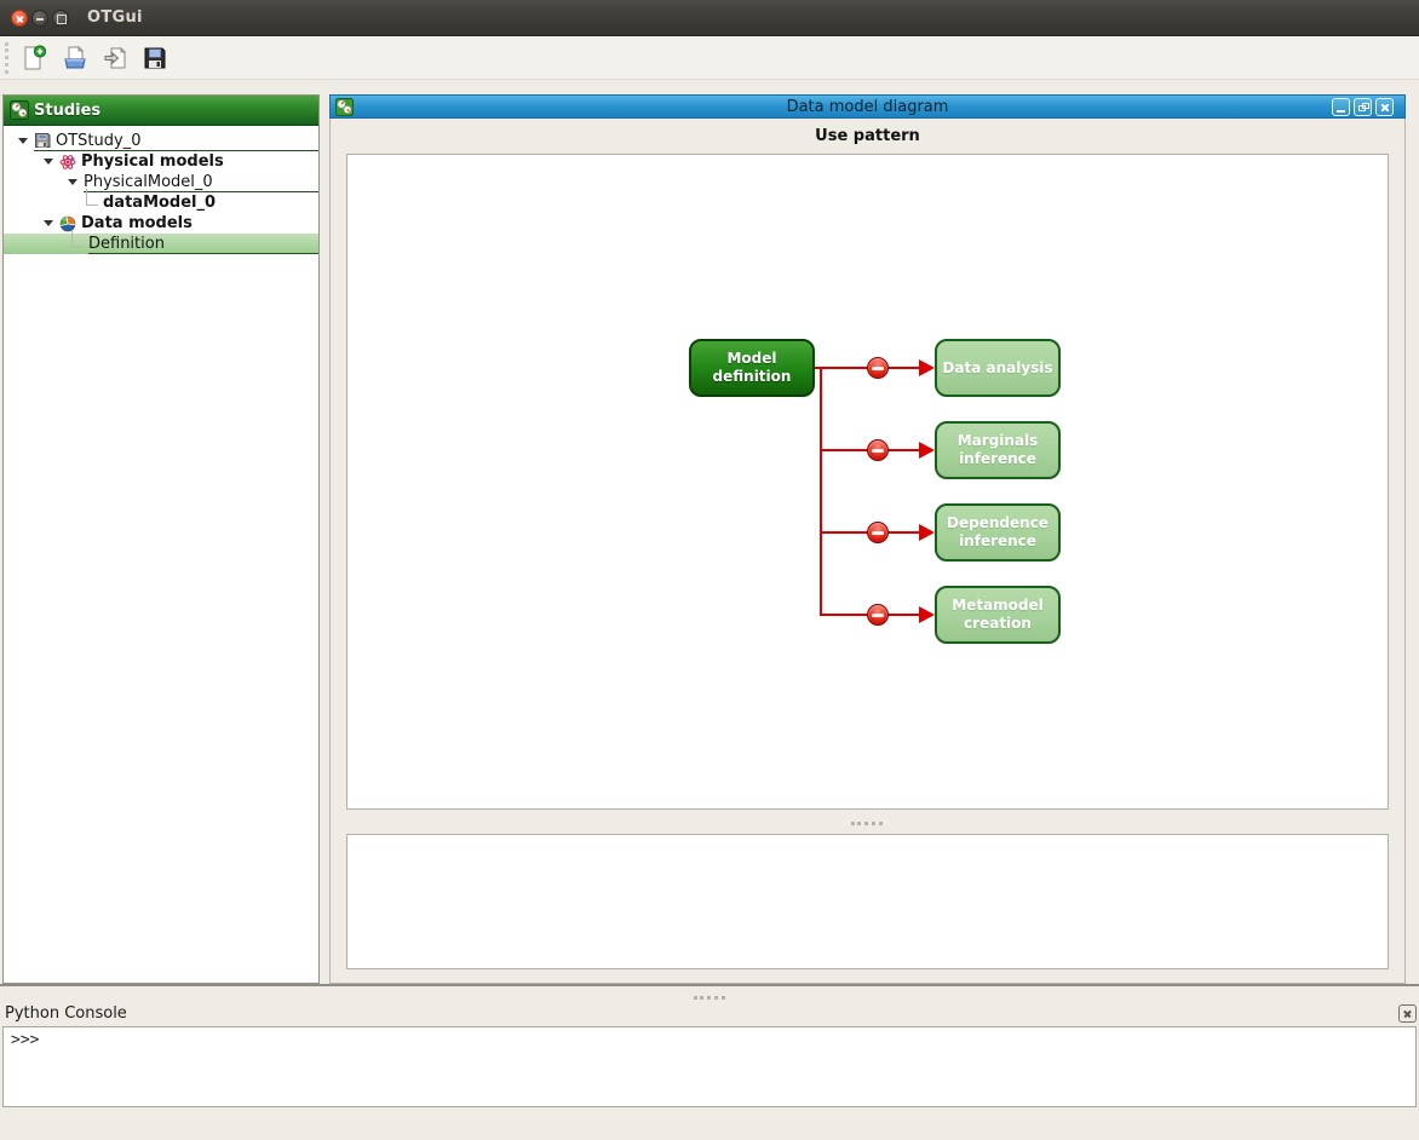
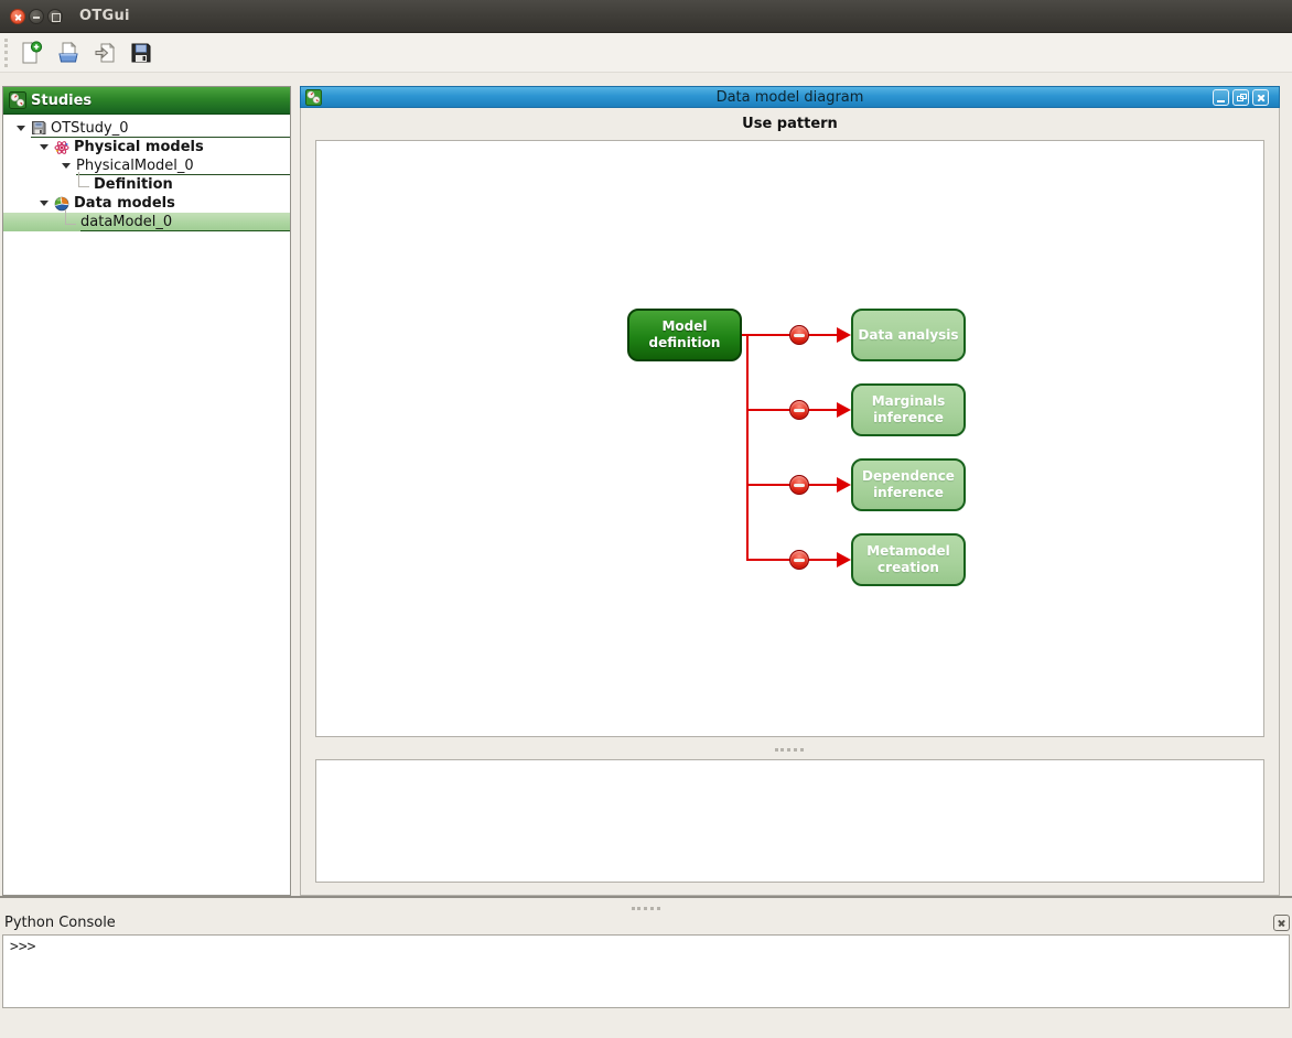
  OTGui
  Studies
  OTStudy_0
  Physical models
  PhysicalModel_0
- dataModel_0
+ Definition
  Data models
- Definition
+ dataModel_0
  Data model diagram
  Use pattern
  Model definition
  Data analysis
  Marginals inference
  Dependence inference
  Metamodel creation
  Python Console
  >>>
